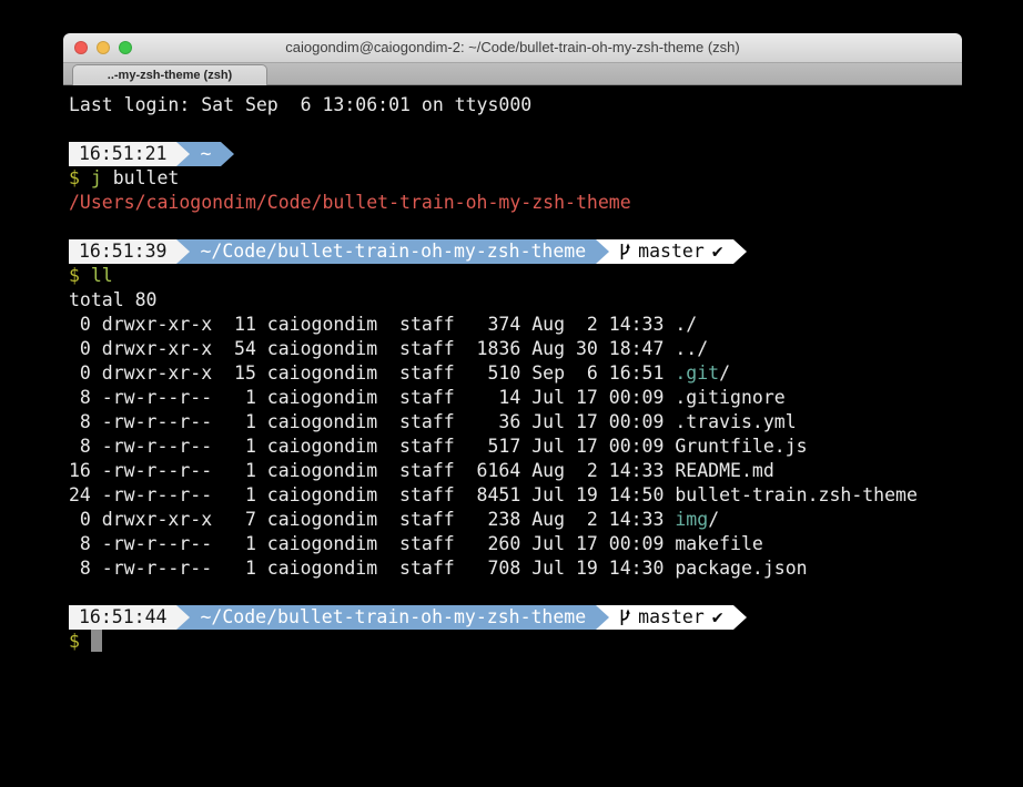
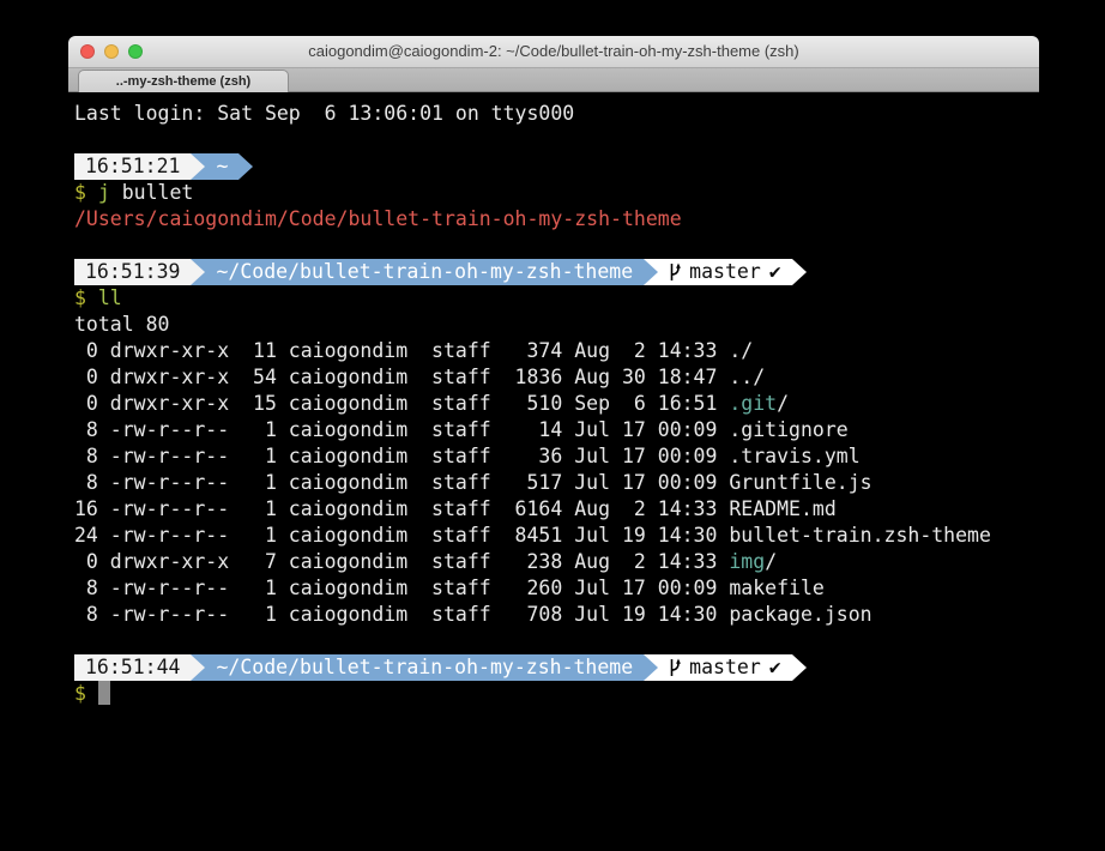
  caiogondim@caiogondim-2: ~/Code/bullet-train-oh-my-zsh-theme (zsh)
  ..-my-zsh-theme (zsh)
  Last login: Sat Sep 6 13:06:01 on ttys000
  16:51:21
  ~
  $ j bullet
  /Users/caiogondim/Code/bullet-train-oh-my-zsh-theme
  16:51:39
  ~/Code/bullet-train-oh-my-zsh-theme
  master
  ✔
  $ ll
  total 80
  0 drwxr-xr-x 11 caiogondim staff 374 Aug 2 14:33 ./
  0 drwxr-xr-x 54 caiogondim staff 1836 Aug 30 18:47 ../
  0 drwxr-xr-x 15 caiogondim staff 510 Sep 6 16:51 .git/
  8 -rw-r--r-- 1 caiogondim staff 14 Jul 17 00:09 .gitignore
  8 -rw-r--r-- 1 caiogondim staff 36 Jul 17 00:09 .travis.yml
  8 -rw-r--r-- 1 caiogondim staff 517 Jul 17 00:09 Gruntfile.js
  16 -rw-r--r-- 1 caiogondim staff 6164 Aug 2 14:33 README.md
- 24 -rw-r--r-- 1 caiogondim staff 8451 Jul 19 14:50 bullet-train.zsh-theme
+ 24 -rw-r--r-- 1 caiogondim staff 8451 Jul 19 14:30 bullet-train.zsh-theme
  0 drwxr-xr-x 7 caiogondim staff 238 Aug 2 14:33 img/
  8 -rw-r--r-- 1 caiogondim staff 260 Jul 17 00:09 makefile
  8 -rw-r--r-- 1 caiogondim staff 708 Jul 19 14:30 package.json
  16:51:44
  ~/Code/bullet-train-oh-my-zsh-theme
  master
  ✔
  $
